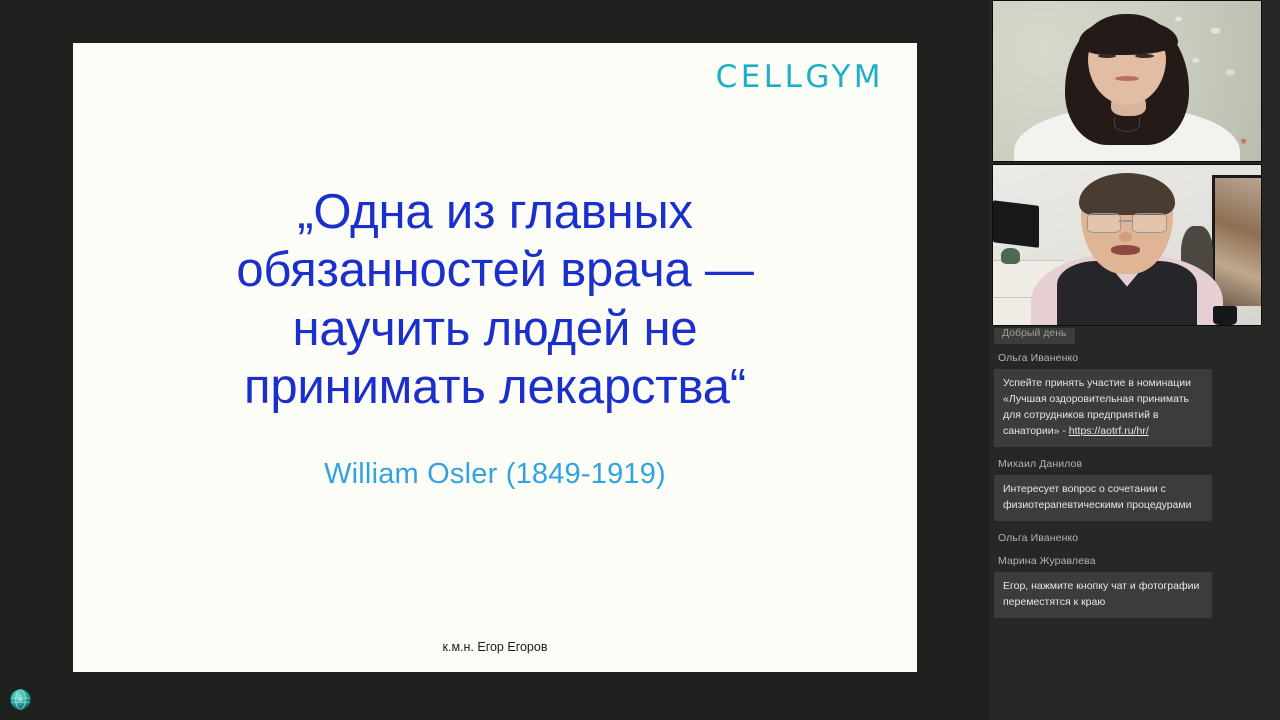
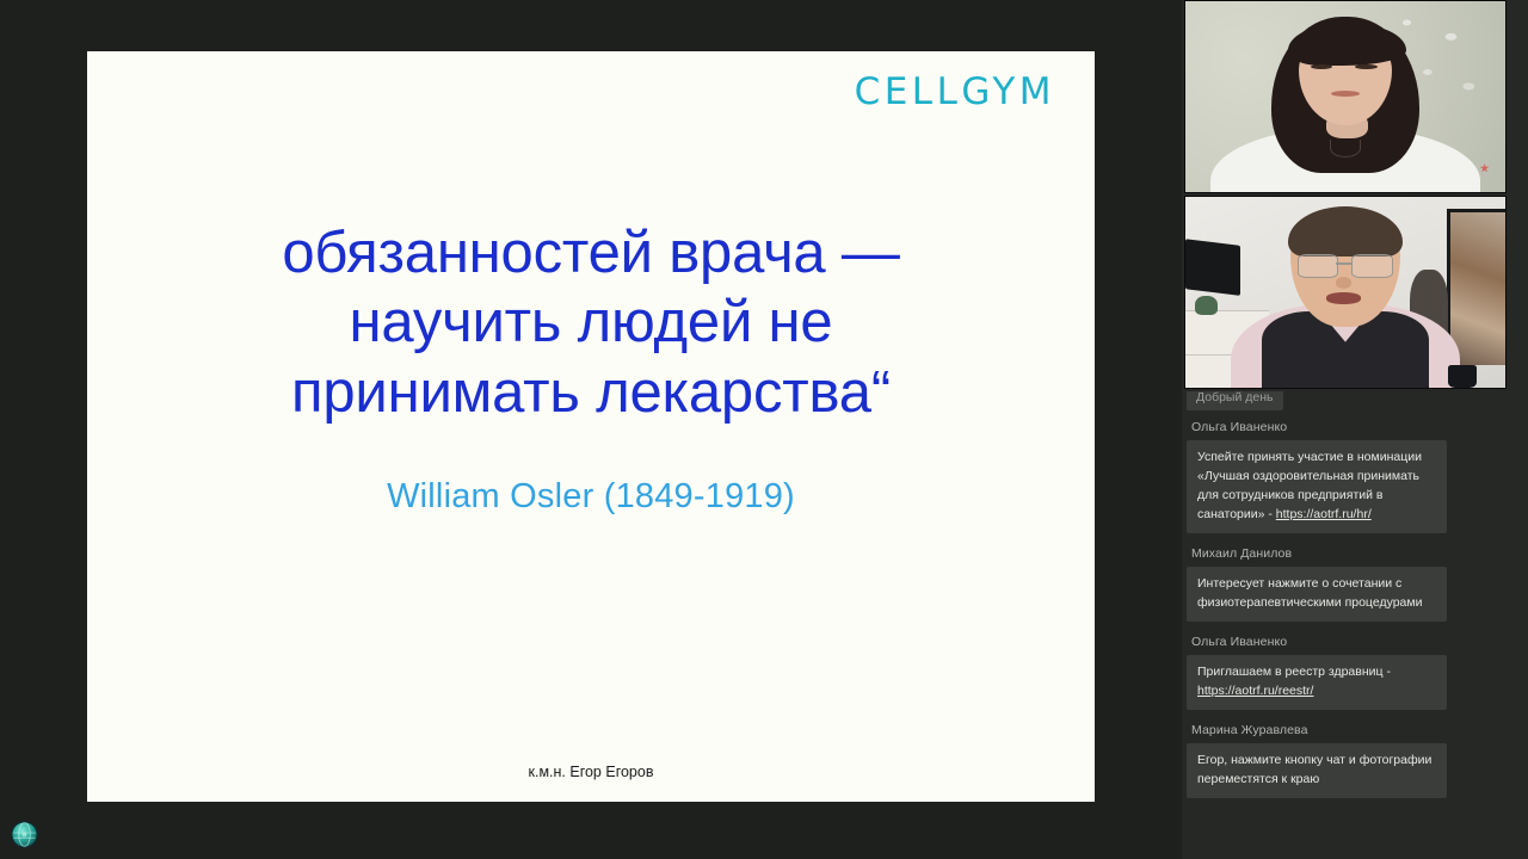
  CELLGYM
- „Одна из главных
  обязанностей врача —
  научить людей не
  принимать лекарства“
  William Osler (1849-1919)
  к.м.н. Егор Егоров
  Добрый день
  Ольга Иваненко
  Успейте принять участие в номинации «Лучшая оздоровительная принимать для сотрудников предприятий в санатории» - https://aotrf.ru/hr/
  Михаил Данилов
- Интересует вопрос о сочетании с физиотерапевтическими процедурами
+ Интересует нажмите о сочетании с физиотерапевтическими процедурами
  Ольга Иваненко
+ Приглашаем в реестр здравниц - https://aotrf.ru/reestr/
  Марина Журавлева
  Егор, нажмите кнопку чат и фотографии переместятся к краю
